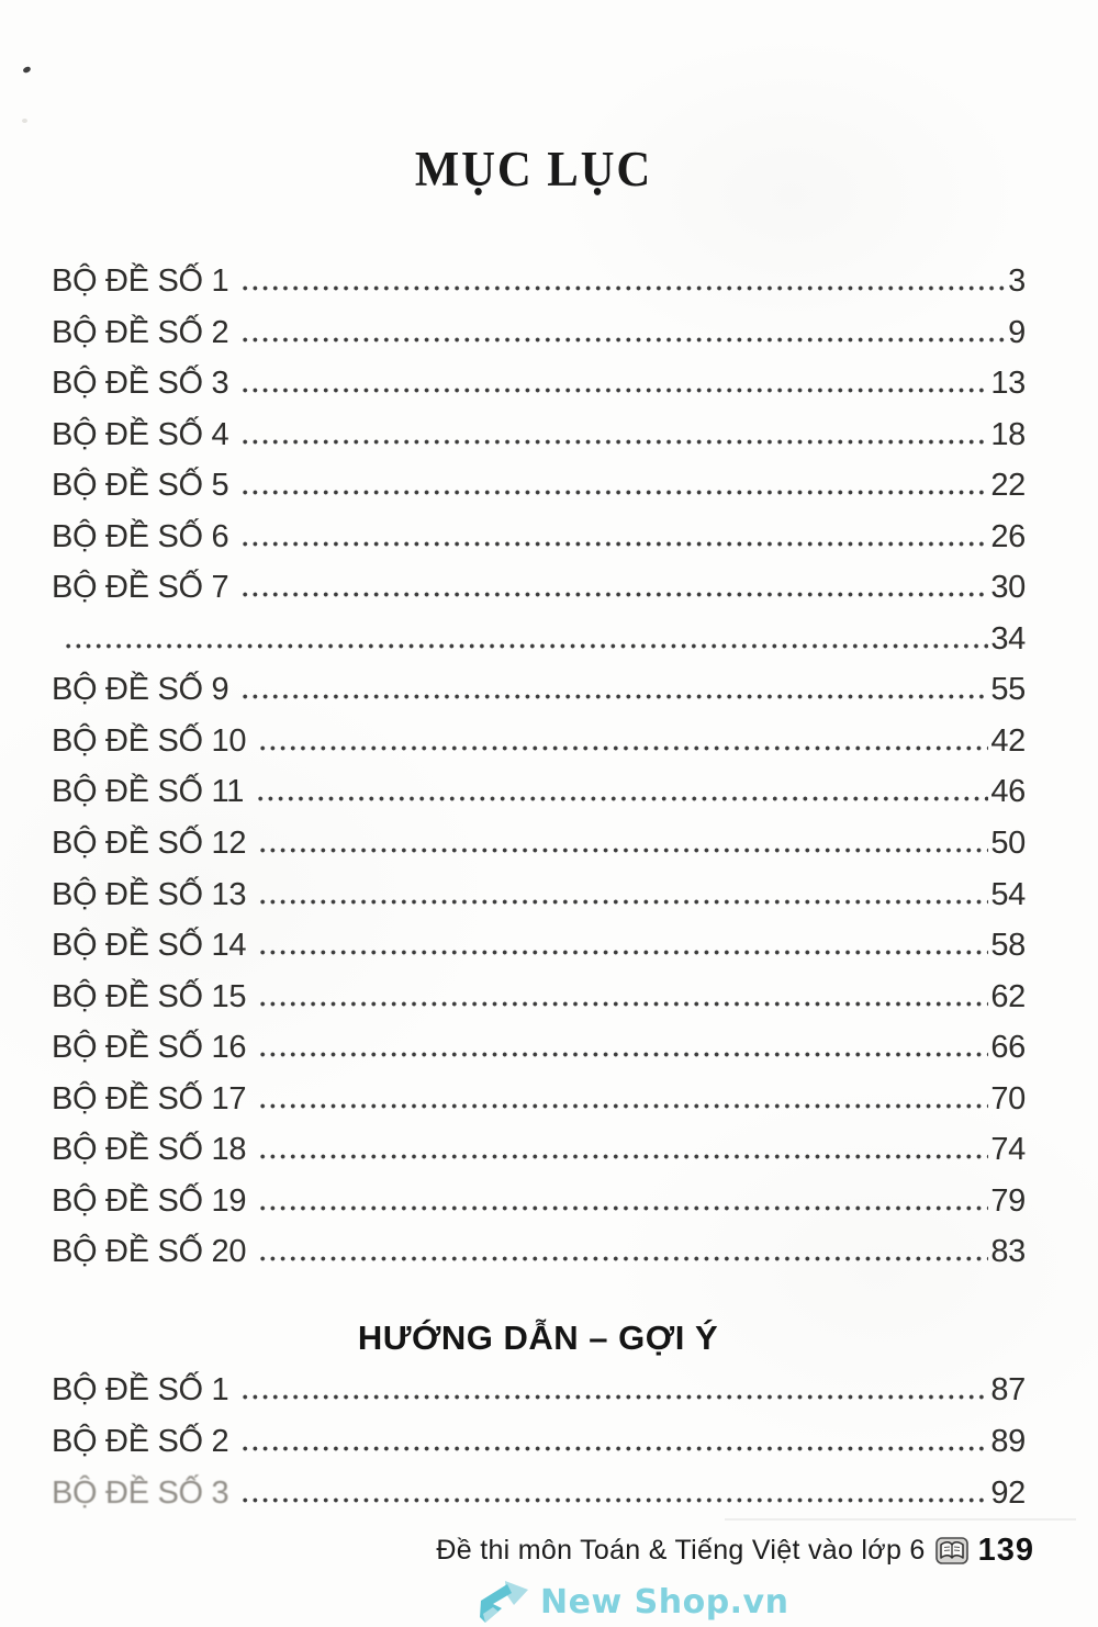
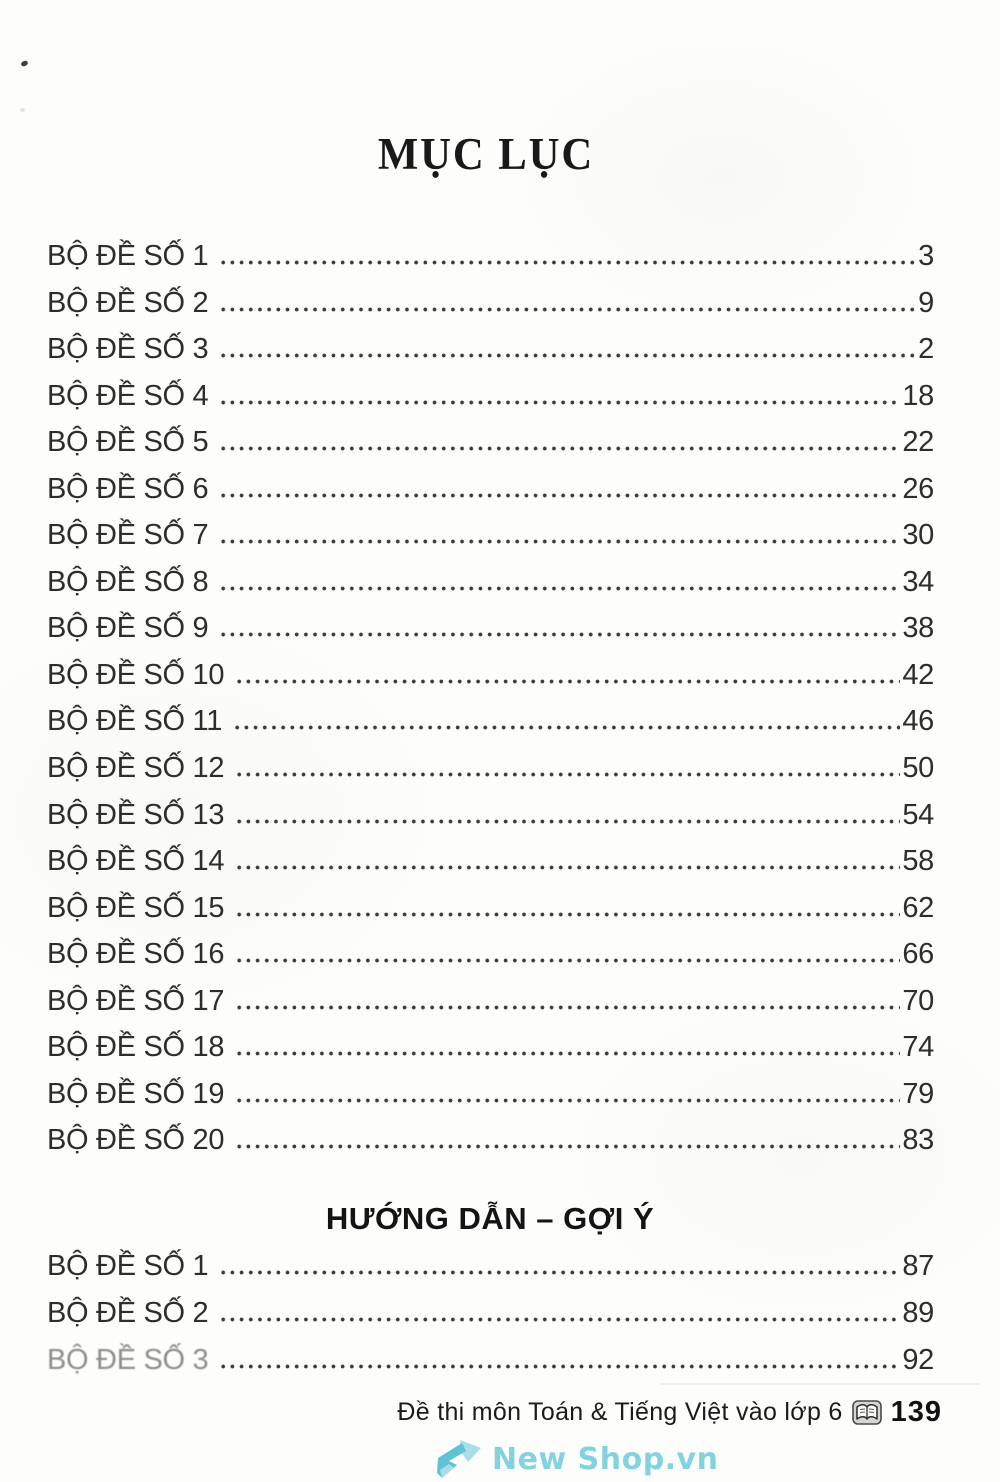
  MỤC LỤC
  BỘ ĐỀ SỐ 1
  3
  BỘ ĐỀ SỐ 2
  9
  BỘ ĐỀ SỐ 3
- 13
+ 2
  BỘ ĐỀ SỐ 4
  18
  BỘ ĐỀ SỐ 5
  22
  BỘ ĐỀ SỐ 6
  26
  BỘ ĐỀ SỐ 7
  30
+ BỘ ĐỀ SỐ 8
  34
  BỘ ĐỀ SỐ 9
- 55
+ 38
  BỘ ĐỀ SỐ 10
  42
  BỘ ĐỀ SỐ 11
  46
  BỘ ĐỀ SỐ 12
  50
  BỘ ĐỀ SỐ 13
  54
  BỘ ĐỀ SỐ 14
  58
  BỘ ĐỀ SỐ 15
  62
  BỘ ĐỀ SỐ 16
  66
  BỘ ĐỀ SỐ 17
  70
  BỘ ĐỀ SỐ 18
  74
  BỘ ĐỀ SỐ 19
  79
  BỘ ĐỀ SỐ 20
  83
  HƯỚNG DẪN – GỢI Ý
  BỘ ĐỀ SỐ 1
  87
  BỘ ĐỀ SỐ 2
  89
  BỘ ĐỀ SỐ 3
  92
  Đề thi môn Toán & Tiếng Việt vào lớp 6
  139
  New Shop.vn
